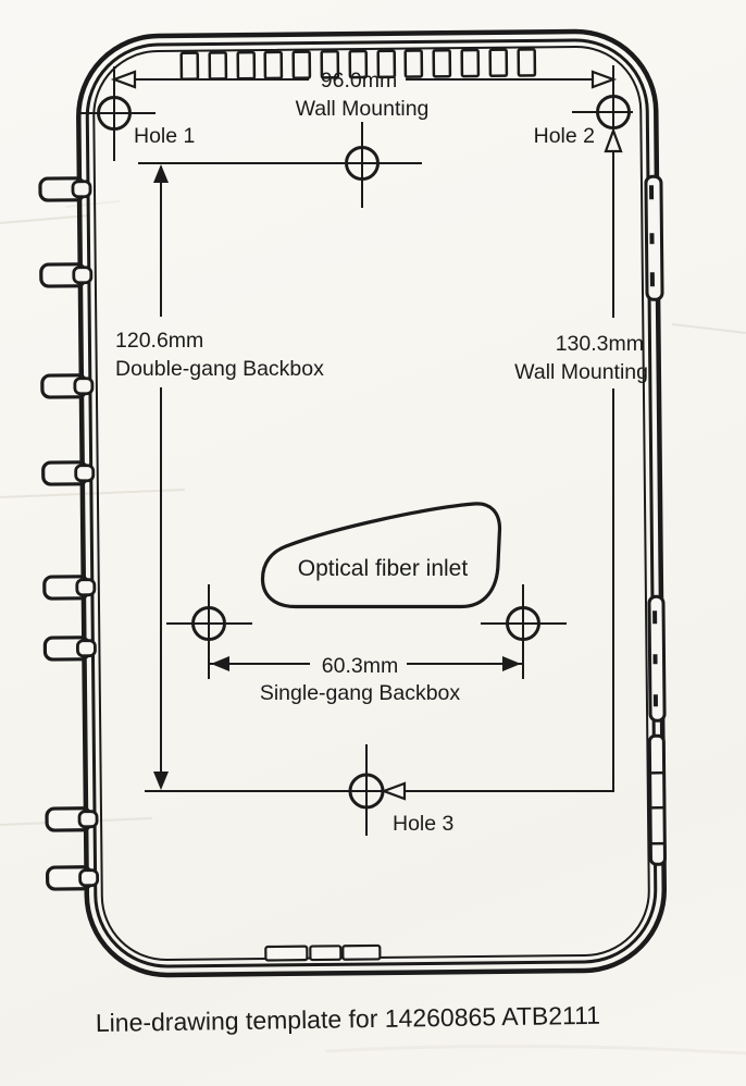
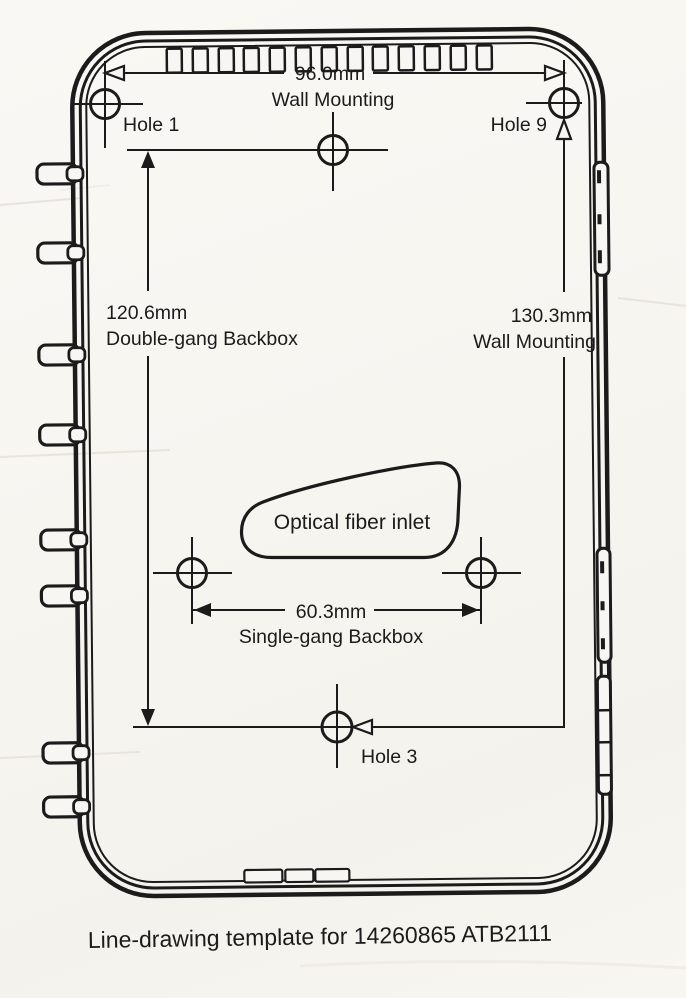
  96.0mm
  Wall Mounting
  Hole 1
- Hole 2
+ Hole 9
  120.6mm
  Double-gang Backbox
  130.3mm
  Wall Mounting
  Optical fiber inlet
  60.3mm
  Single-gang Backbox
  Hole 3
  Line-drawing template for 14260865 ATB2111
